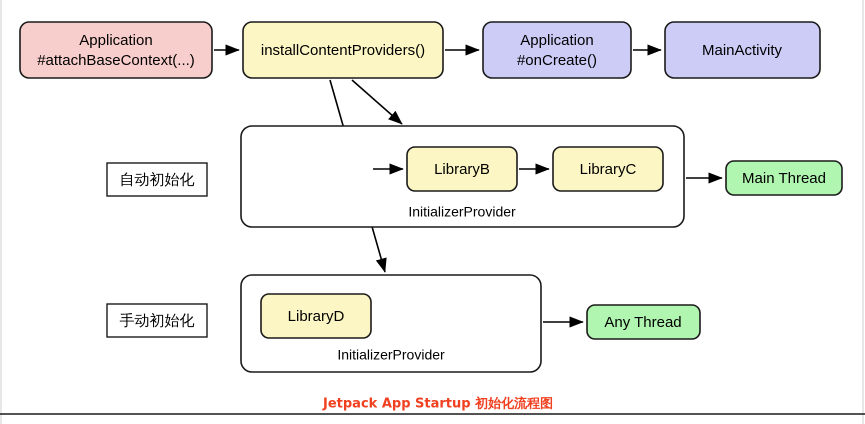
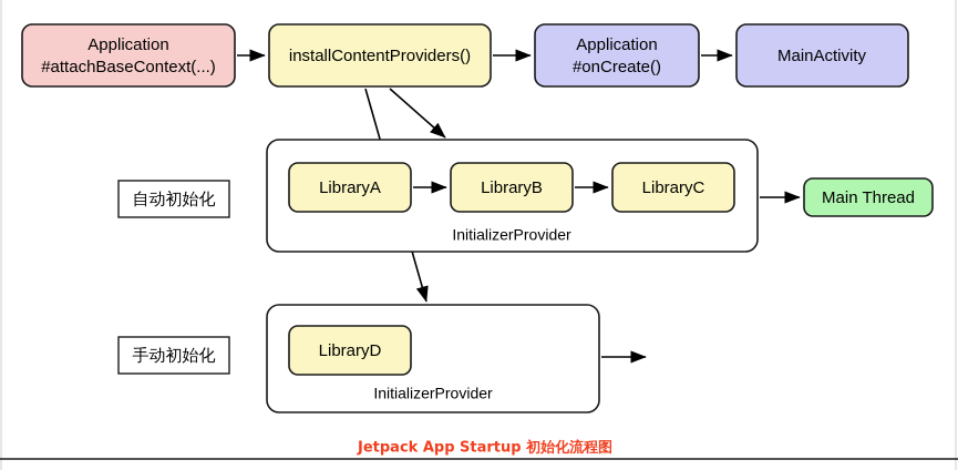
  Application
  #attachBaseContext(...)
  installContentProviders()
  Application
  #onCreate()
  MainActivity
  自动初始化
  InitializerProvider
+ LibraryA
  LibraryB
  LibraryC
  Main Thread
  手动初始化
  InitializerProvider
  LibraryD
- Any Thread
  Jetpack App Startup 初始化流程图
